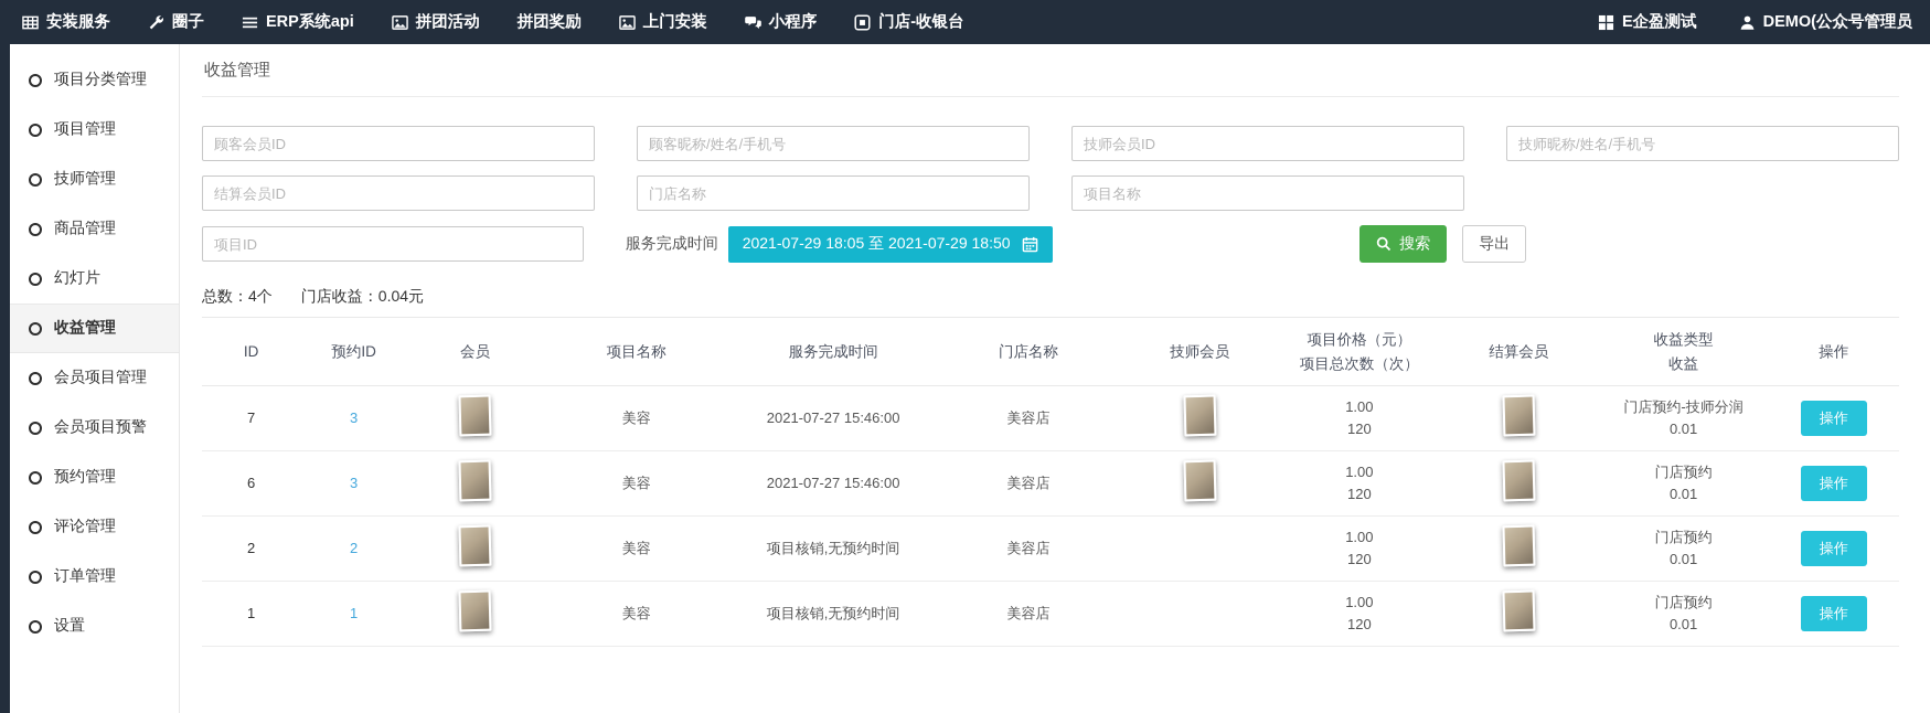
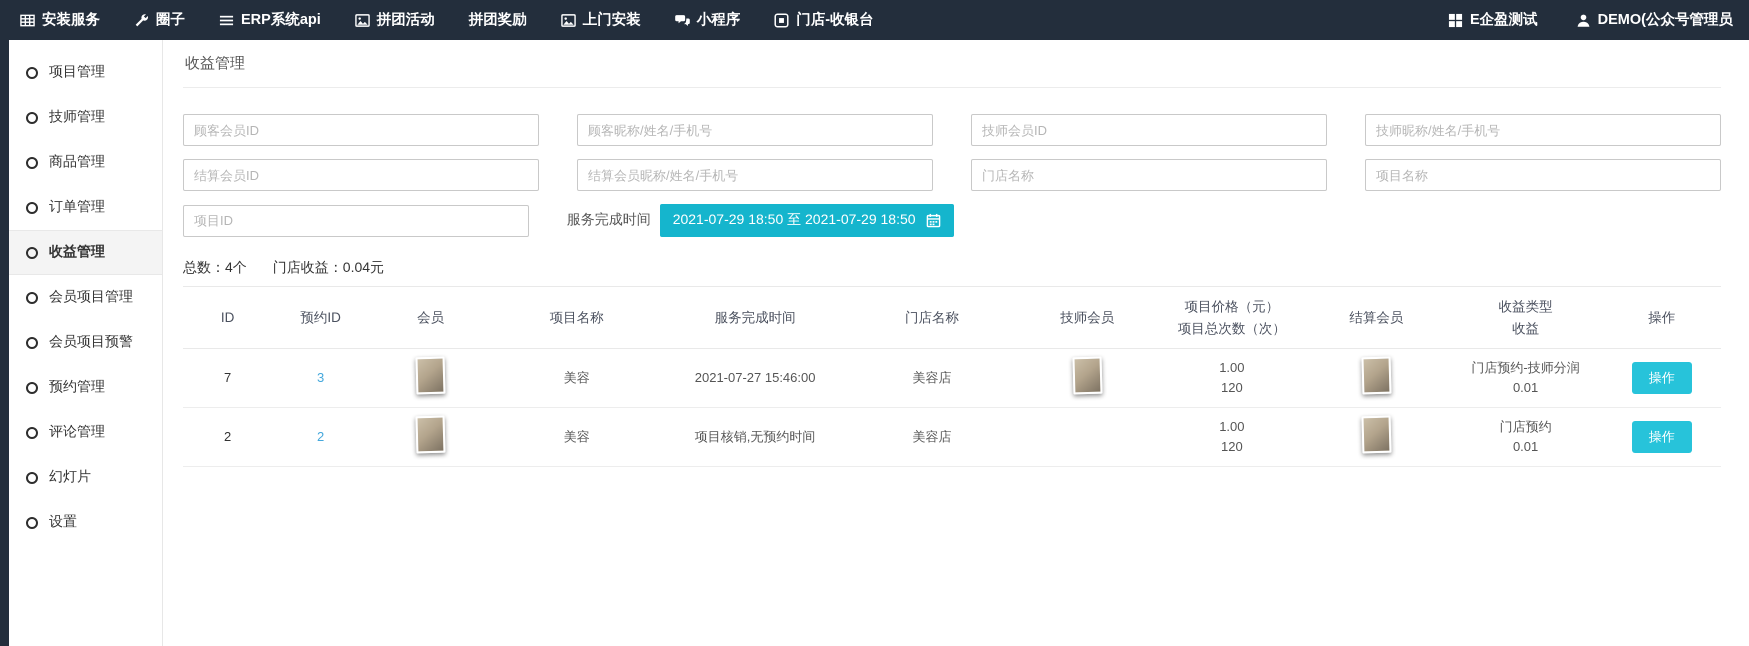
  安装服务
  圈子
  ERP系统api
  拼团活动
  拼团奖励
  上门安装
  小程序
  门店-收银台
  E企盈测试
  DEMO(公众号管理员
- 项目分类管理
  项目管理
  技师管理
  商品管理
- 幻灯片
+ 订单管理
  收益管理
  会员项目管理
  会员项目预警
  预约管理
  评论管理
- 订单管理
+ 幻灯片
  设置
  收益管理
  顾客会员ID
  顾客昵称/姓名/手机号
  技师会员ID
  技师昵称/姓名/手机号
  结算会员ID
+ 结算会员昵称/姓名/手机号
  门店名称
  项目名称
  项目ID
  服务完成时间
- 2021-07-29 18:05 至 2021-07-29 18:50
+ 2021-07-29 18:50 至 2021-07-29 18:50
- 搜索
- 导出
  总数：4个 门店收益：0.04元
  ID	预约ID	会员	项目名称	服务完成时间	门店名称	技师会员	项目价格（元）项目总次数（次）	结算会员	收益类型收益	操作
  7	3		美容	2021-07-27 15:46:00	美容店		1.00120		门店预约-技师分润0.01	操作
- 6	3		美容	2021-07-27 15:46:00	美容店		1.00120		门店预约0.01	操作
  2	2		美容	项目核销,无预约时间	美容店		1.00120		门店预约0.01	操作
- 1	1		美容	项目核销,无预约时间	美容店		1.00120		门店预约0.01	操作
